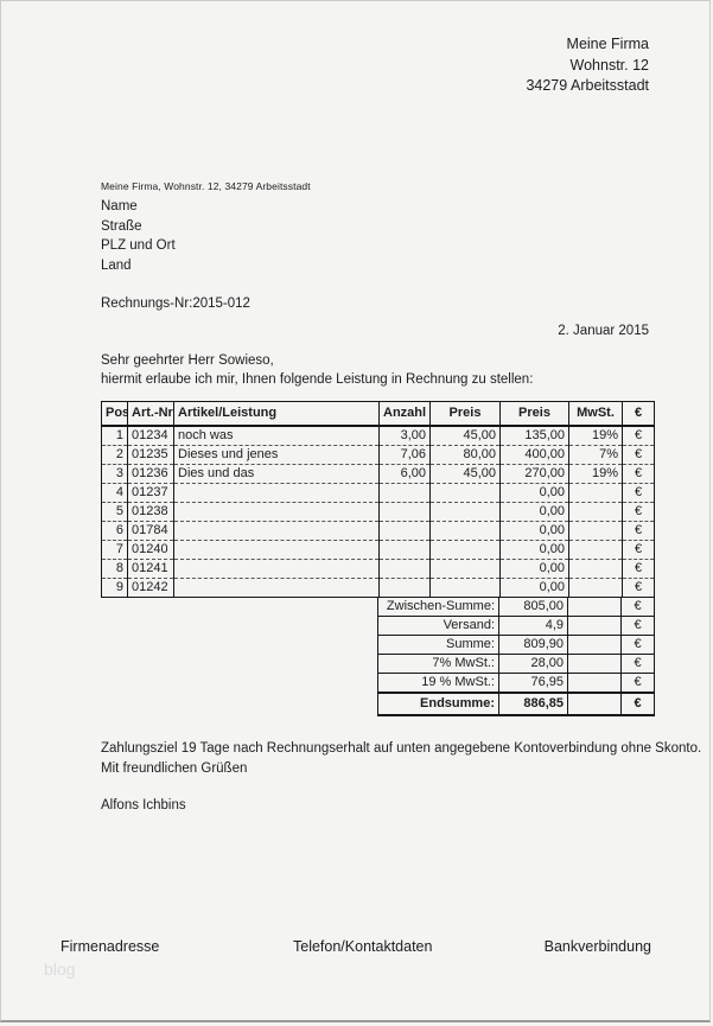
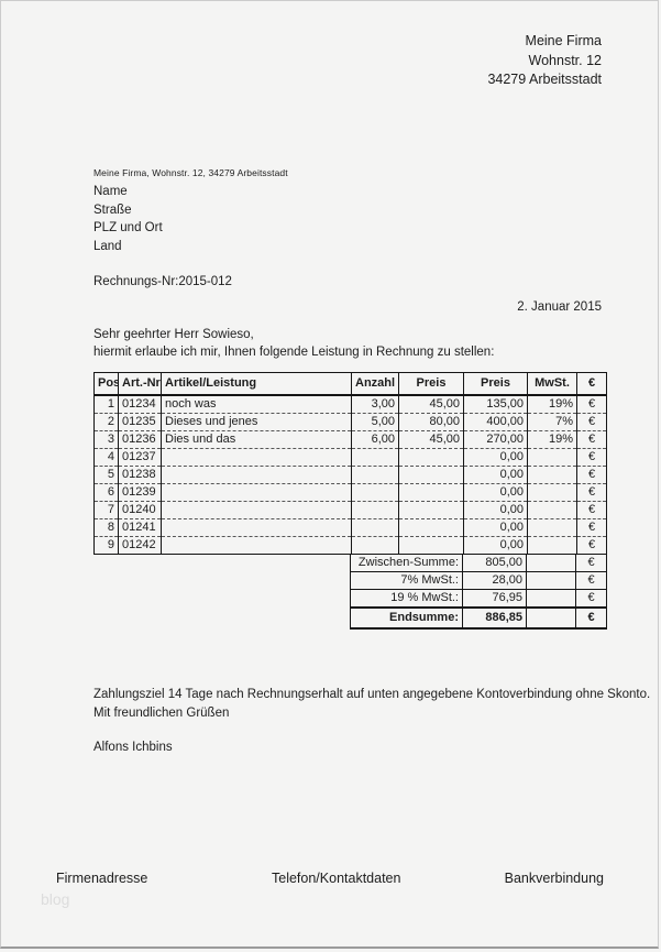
  Meine Firma
  Wohnstr. 12
  34279 Arbeitsstadt
  Meine Firma, Wohnstr. 12, 34279 Arbeitsstadt
  Name
  Straße
  PLZ und Ort
  Land
  Rechnungs-Nr:2015-012
  2. Januar 2015
  Sehr geehrter Herr Sowieso,
  hiermit erlaube ich mir, Ihnen folgende Leistung in Rechnung zu stellen:
  Pos	Art.-Nr	Artikel/Leistung	Anzahl	Preis	Preis	MwSt.	€
  1	01234	noch was	3,00	45,00	135,00	19%	€
- 2	01235	Dieses und jenes	7,06	80,00	400,00	7%	€
+ 2	01235	Dieses und jenes	5,00	80,00	400,00	7%	€
  3	01236	Dies und das	6,00	45,00	270,00	19%	€
  4	01237				0,00		€
  5	01238				0,00		€
- 6	01784				0,00		€
+ 6	01239				0,00		€
  7	01240				0,00		€
  8	01241				0,00		€
  9	01242				0,00		€
  Zwischen-Summe:	805,00		€
- Versand:	4,9		€
- Summe:	809,90		€
  7% MwSt.:	28,00		€
  19 % MwSt.:	76,95		€
  Endsumme:	886,85		€
- Zahlungsziel 19 Tage nach Rechnungserhalt auf unten angegebene Kontoverbindung ohne Skonto.
+ Zahlungsziel 14 Tage nach Rechnungserhalt auf unten angegebene Kontoverbindung ohne Skonto.
  Mit freundlichen Grüßen
  Alfons Ichbins
  Firmenadresse
  Telefon/Kontaktdaten
  Bankverbindung
  blog
